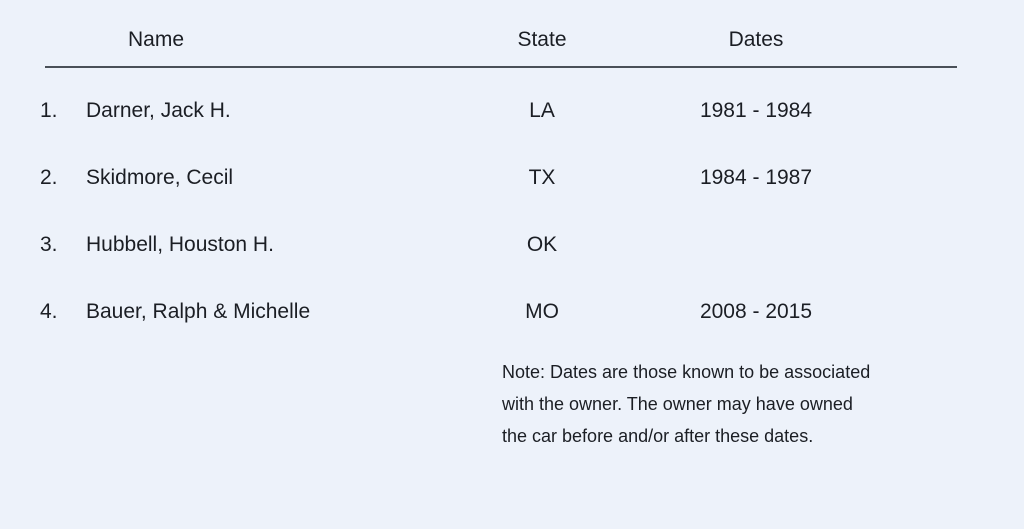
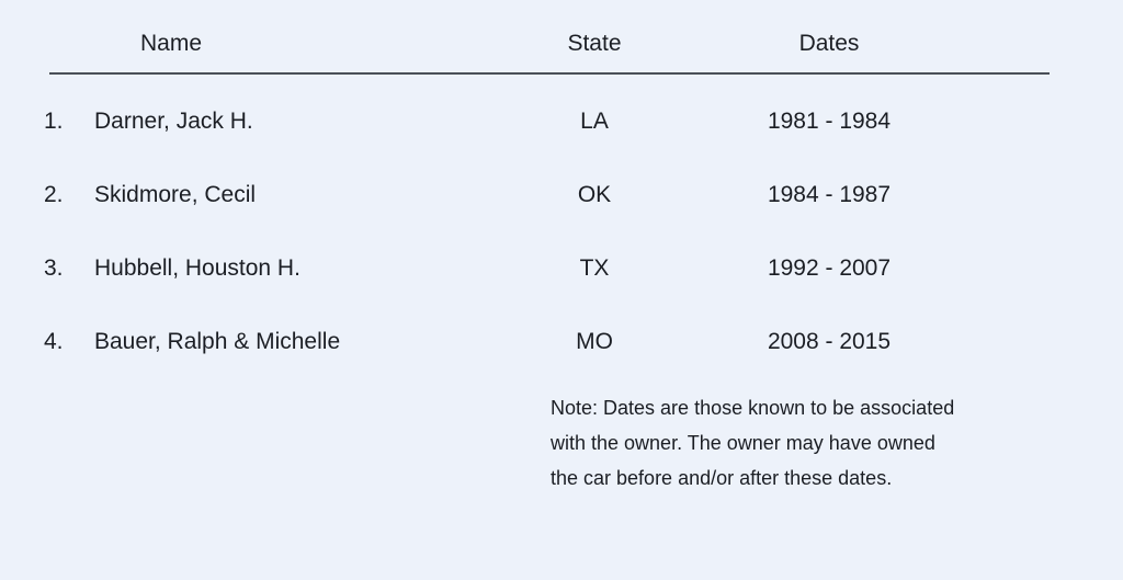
  Name
  State
  Dates
  1.
  Darner, Jack H.
  LA
  1981 - 1984
  2.
  Skidmore, Cecil
- TX
+ OK
  1984 - 1987
  3.
  Hubbell, Houston H.
- OK
+ TX
+ 1992 - 2007
  4.
  Bauer, Ralph & Michelle
  MO
  2008 - 2015
  Note: Dates are those known to be associated
  with the owner. The owner may have owned
  the car before and/or after these dates.
